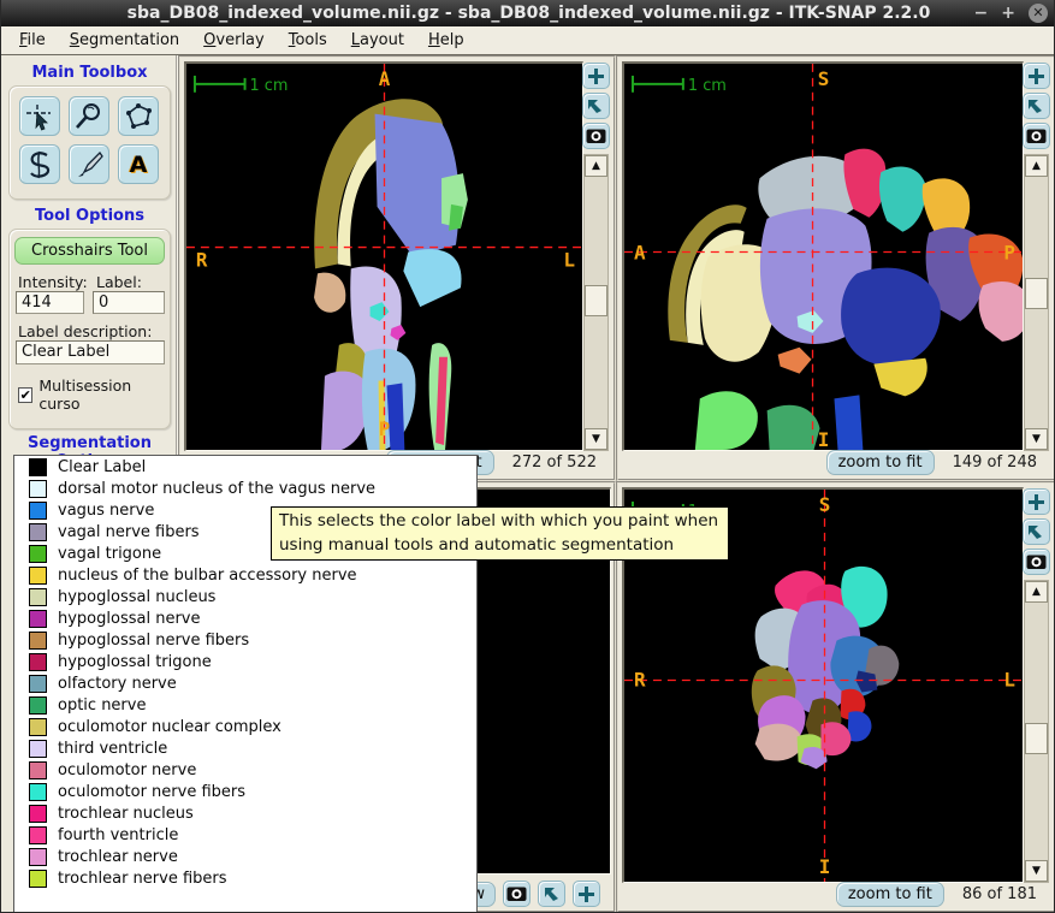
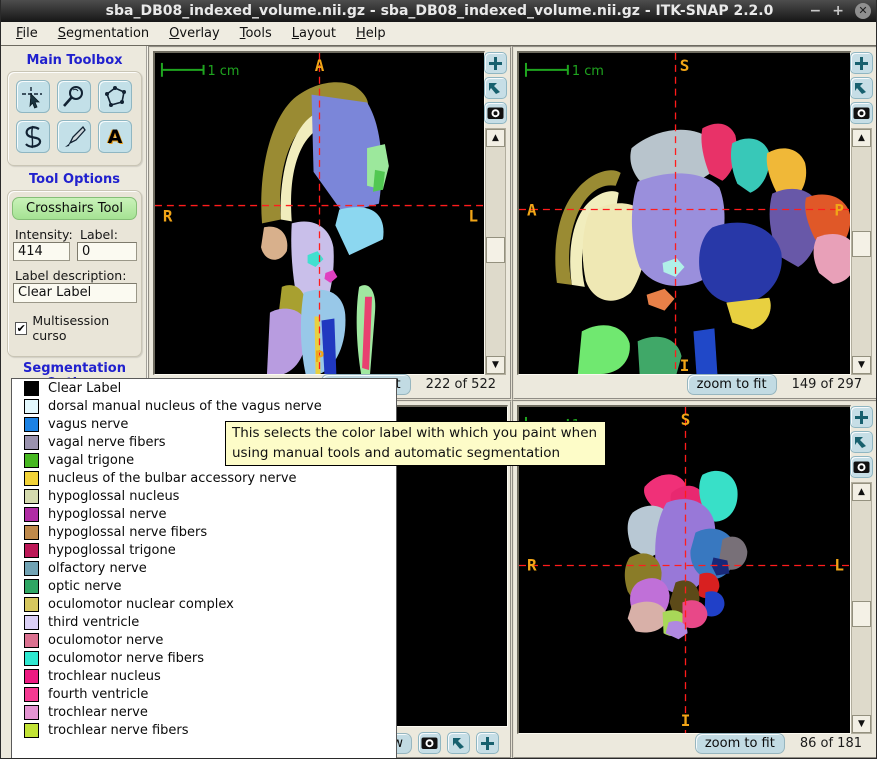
  sba_DB08_indexed_volume.nii.gz - sba_DB08_indexed_volume.nii.gz - ITK-SNAP 2.2.0
  −
  +
  ✕
  File
  Segmentation
  Overlay
  Tools
  Layout
  Help
  Main Toolbox
  A
  Tool Options
  Crosshairs Tool
  Intensity:
  Label:
  414
  0
  Label description:
  Clear Label
  ✔
  Multisession curso
  1 cm
  A
  R
  L
  P
  ▲
  ▼
- 272 of 522
+ 222 of 522
  1 cm
  S
  A
  P
  I
  ▲
  ▼
  zoom to fit
- 149 of 248
+ 149 of 297
  S
  R
  L
  I
  ▲
  ▼
  zoom to fit
  86 of 181
  Clear Label
- dorsal motor nucleus of the vagus nerve
+ dorsal manual nucleus of the vagus nerve
  vagus nerve
  vagal nerve fibers
  vagal trigone
  nucleus of the bulbar accessory nerve
  hypoglossal nucleus
  hypoglossal nerve
  hypoglossal nerve fibers
  hypoglossal trigone
  olfactory nerve
  optic nerve
  oculomotor nuclear complex
  third ventricle
  oculomotor nerve
  oculomotor nerve fibers
  trochlear nucleus
  fourth ventricle
  trochlear nerve
  trochlear nerve fibers
  This selects the color label with which you paint when
  using manual tools and automatic segmentation
